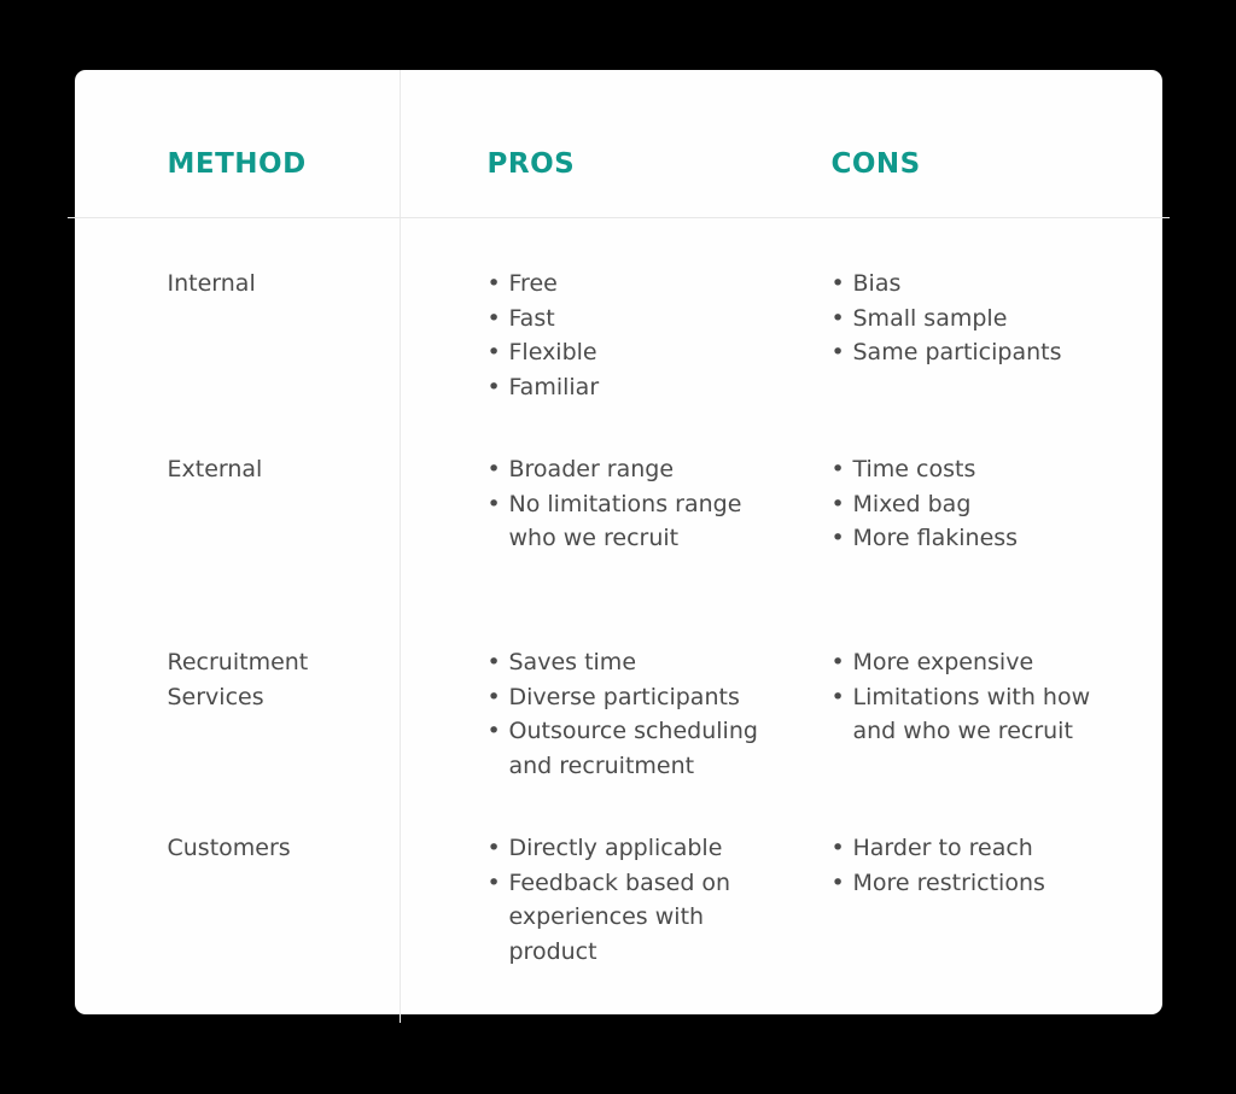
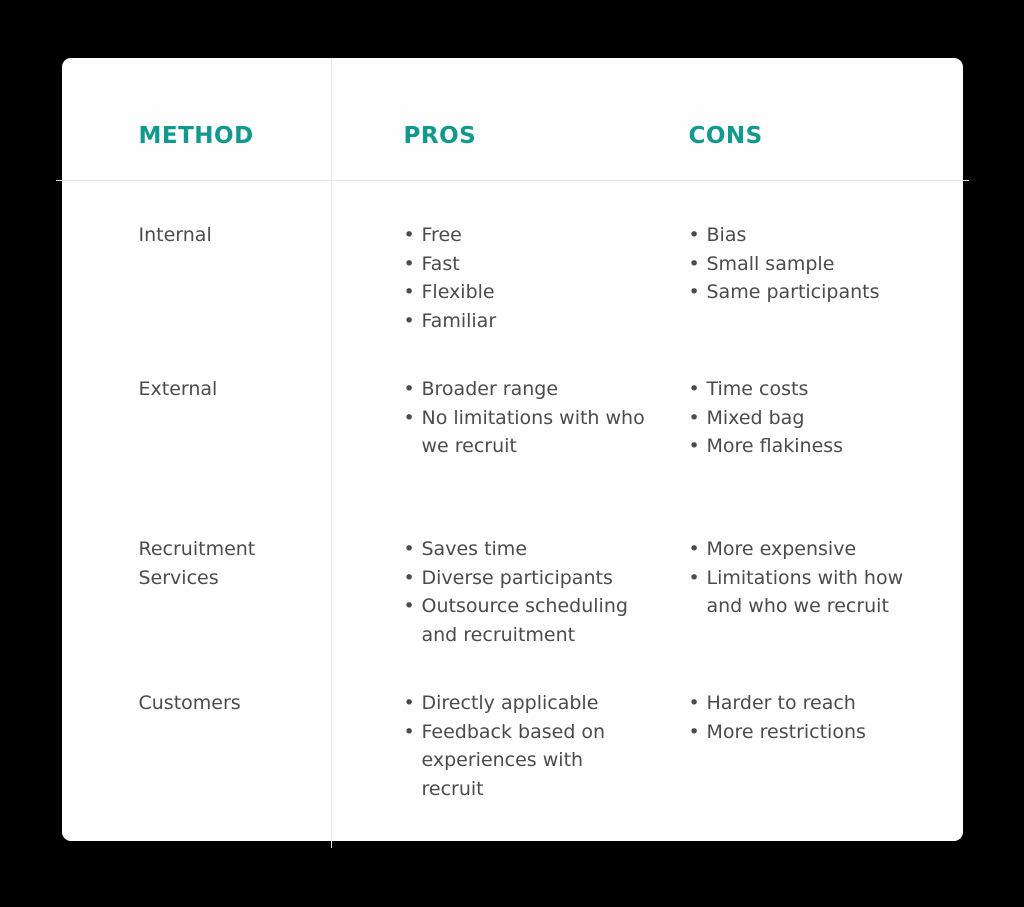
  METHOD
  PROS
  CONS
  Internal
  Free
  Fast
  Flexible
  Familiar
  Bias
  Small sample
  Same participants
  External
  Broader range
- No limitations range who we recruit
+ No limitations with who we recruit
  Time costs
  Mixed bag
  More flakiness
  Recruitment Services
  Saves time
  Diverse participants
  Outsource scheduling and recruitment
  More expensive
  Limitations with how and who we recruit
  Customers
  Directly applicable
- Feedback based on experiences with product
+ Feedback based on experiences with recruit
  Harder to reach
  More restrictions
